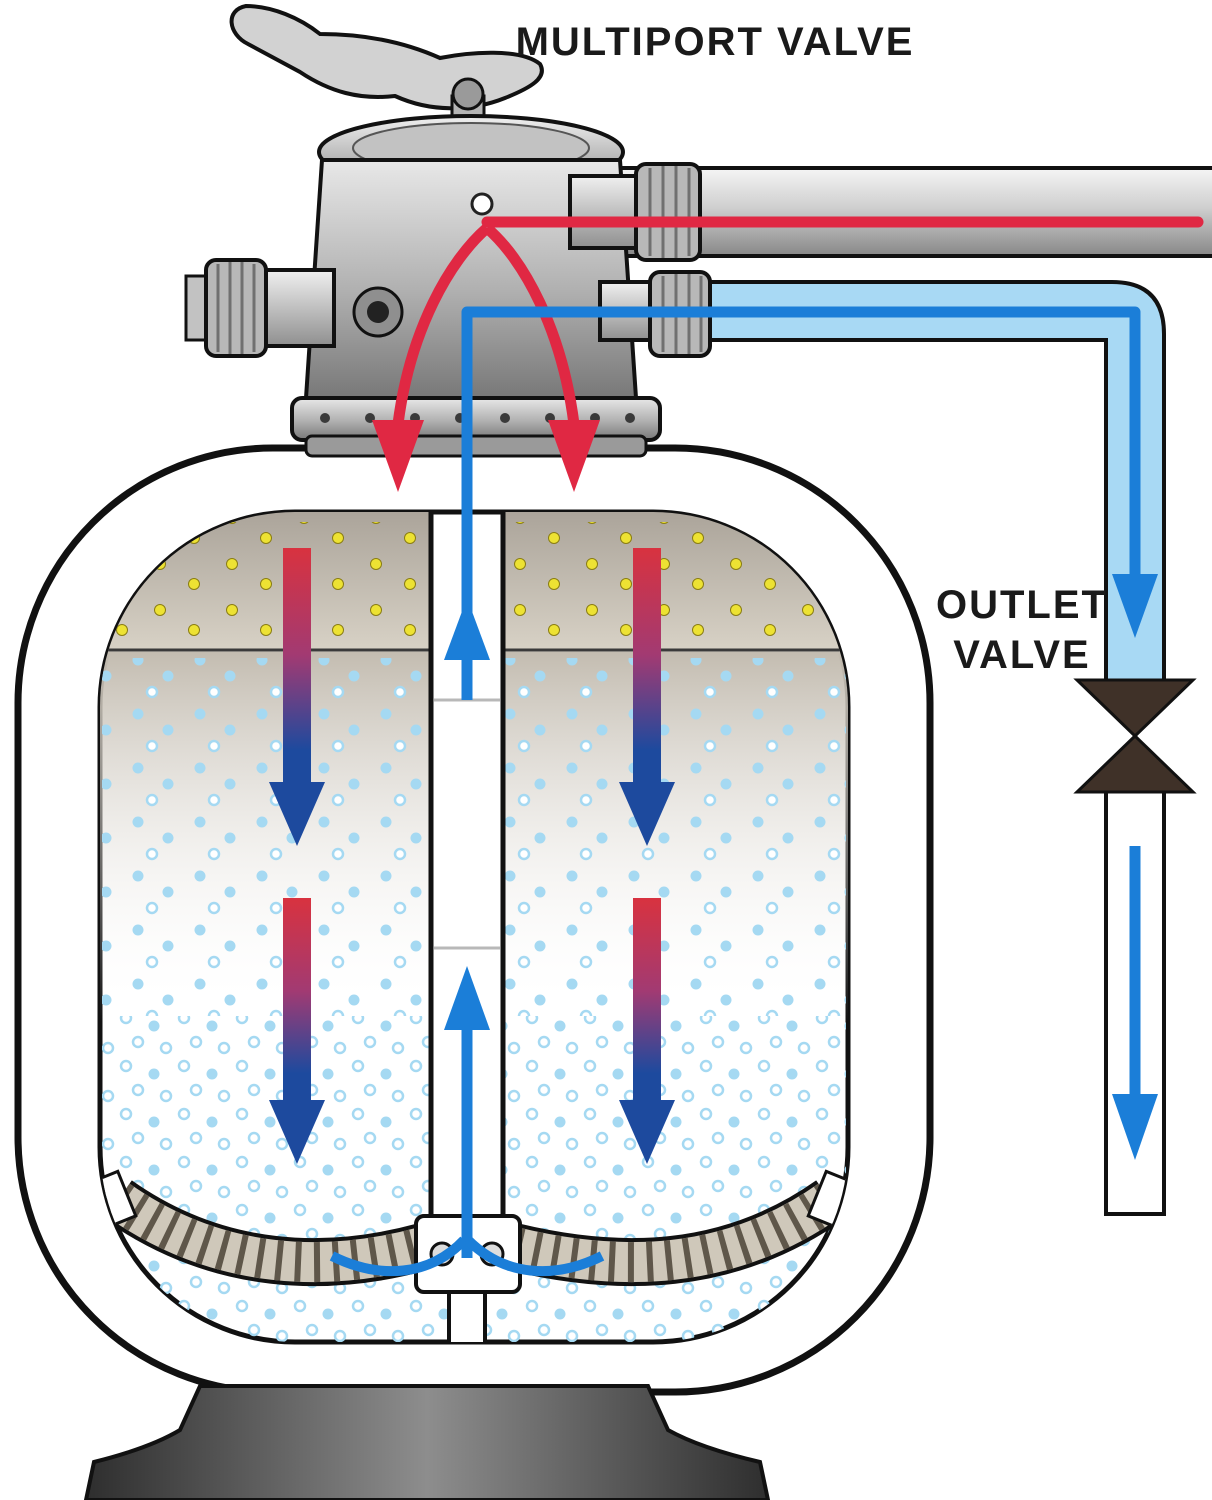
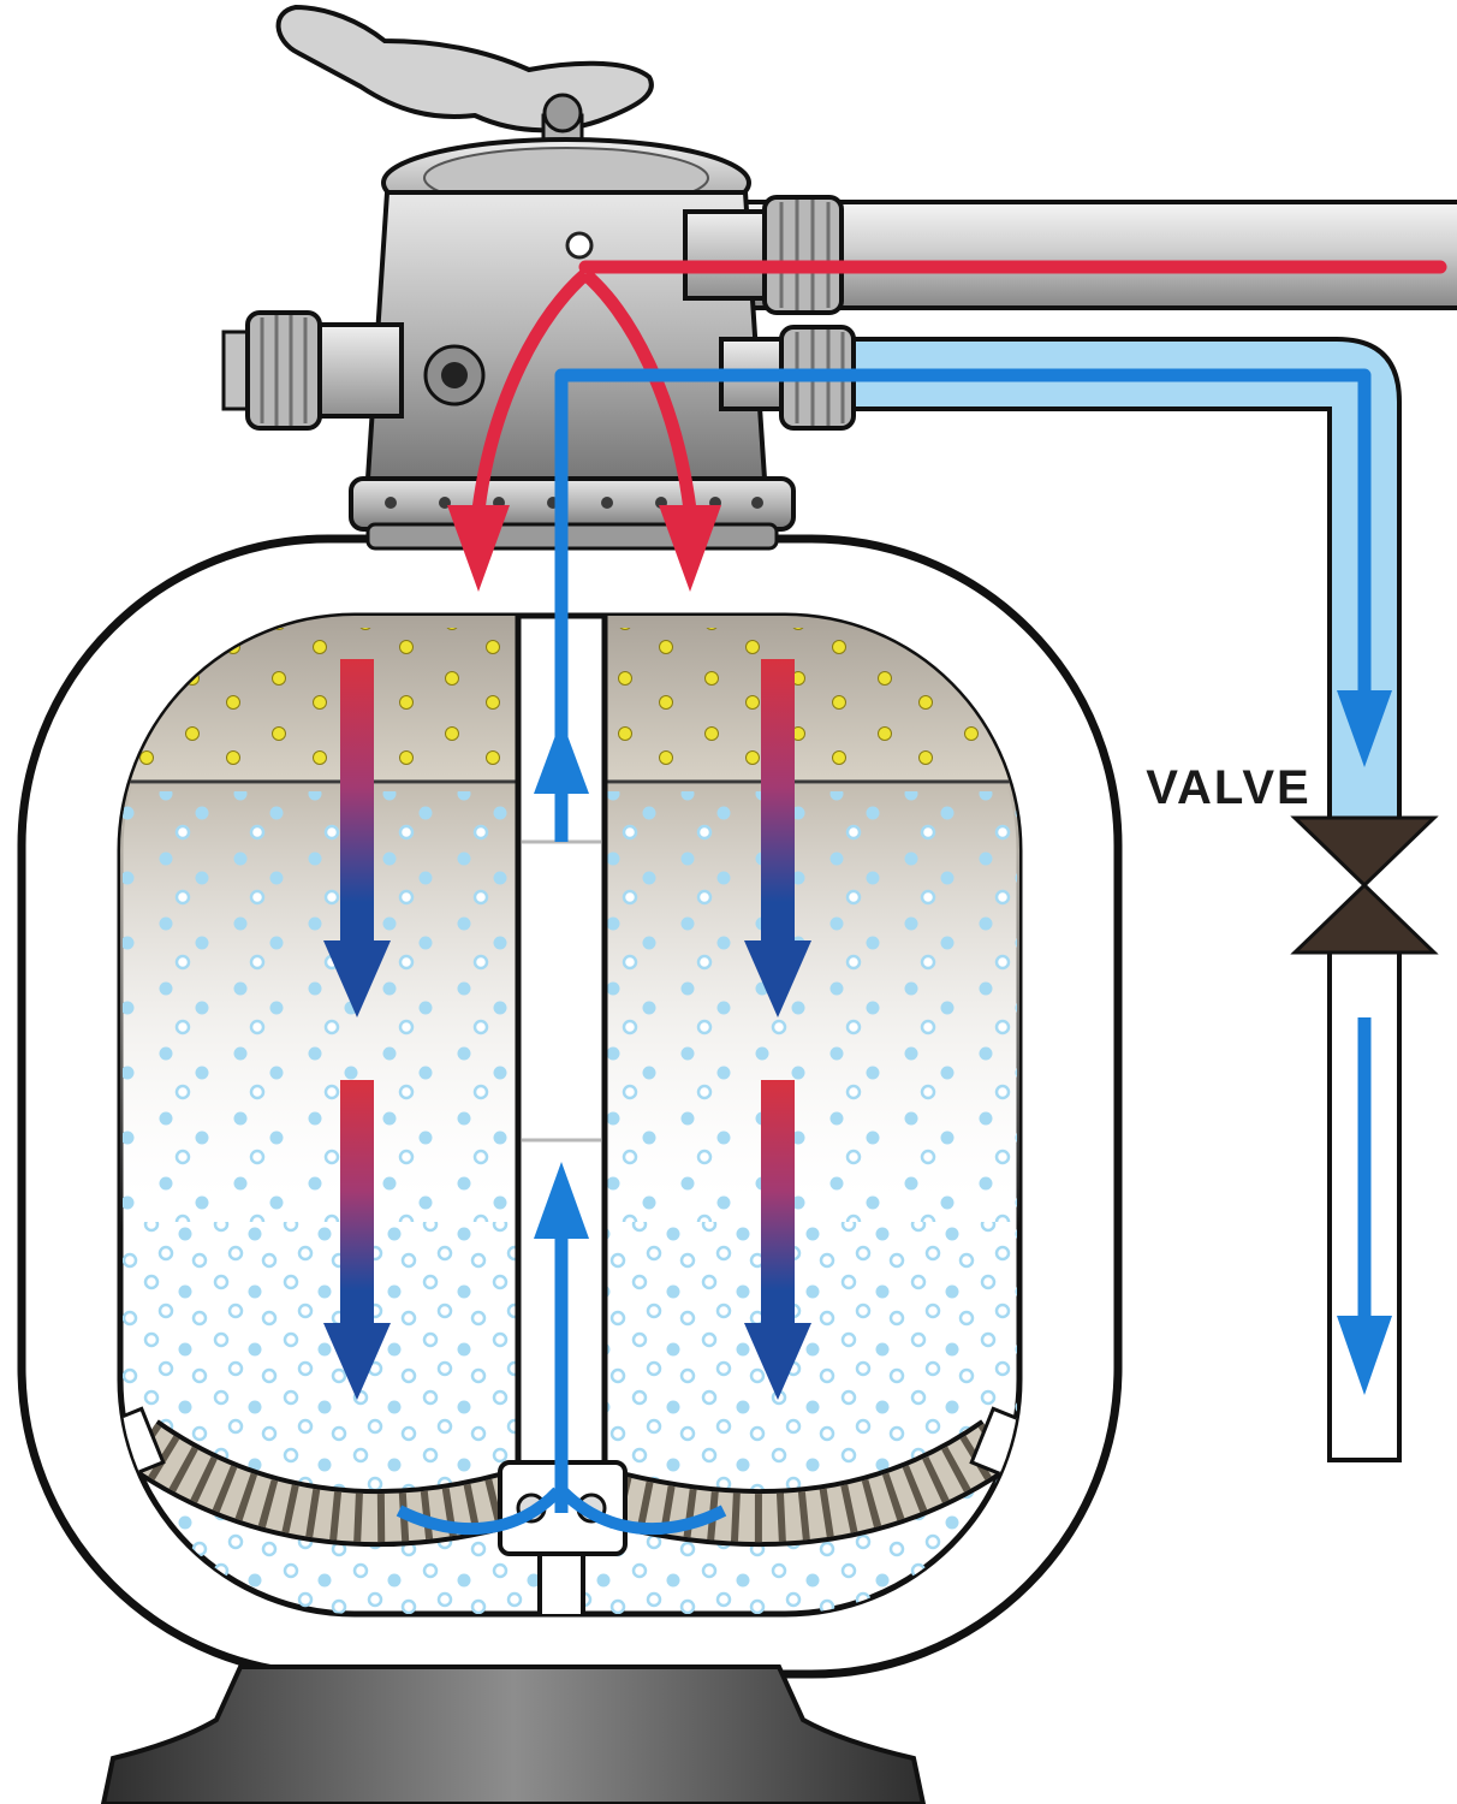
- MULTIPORT VALVE
- OUTLET
  VALVE
